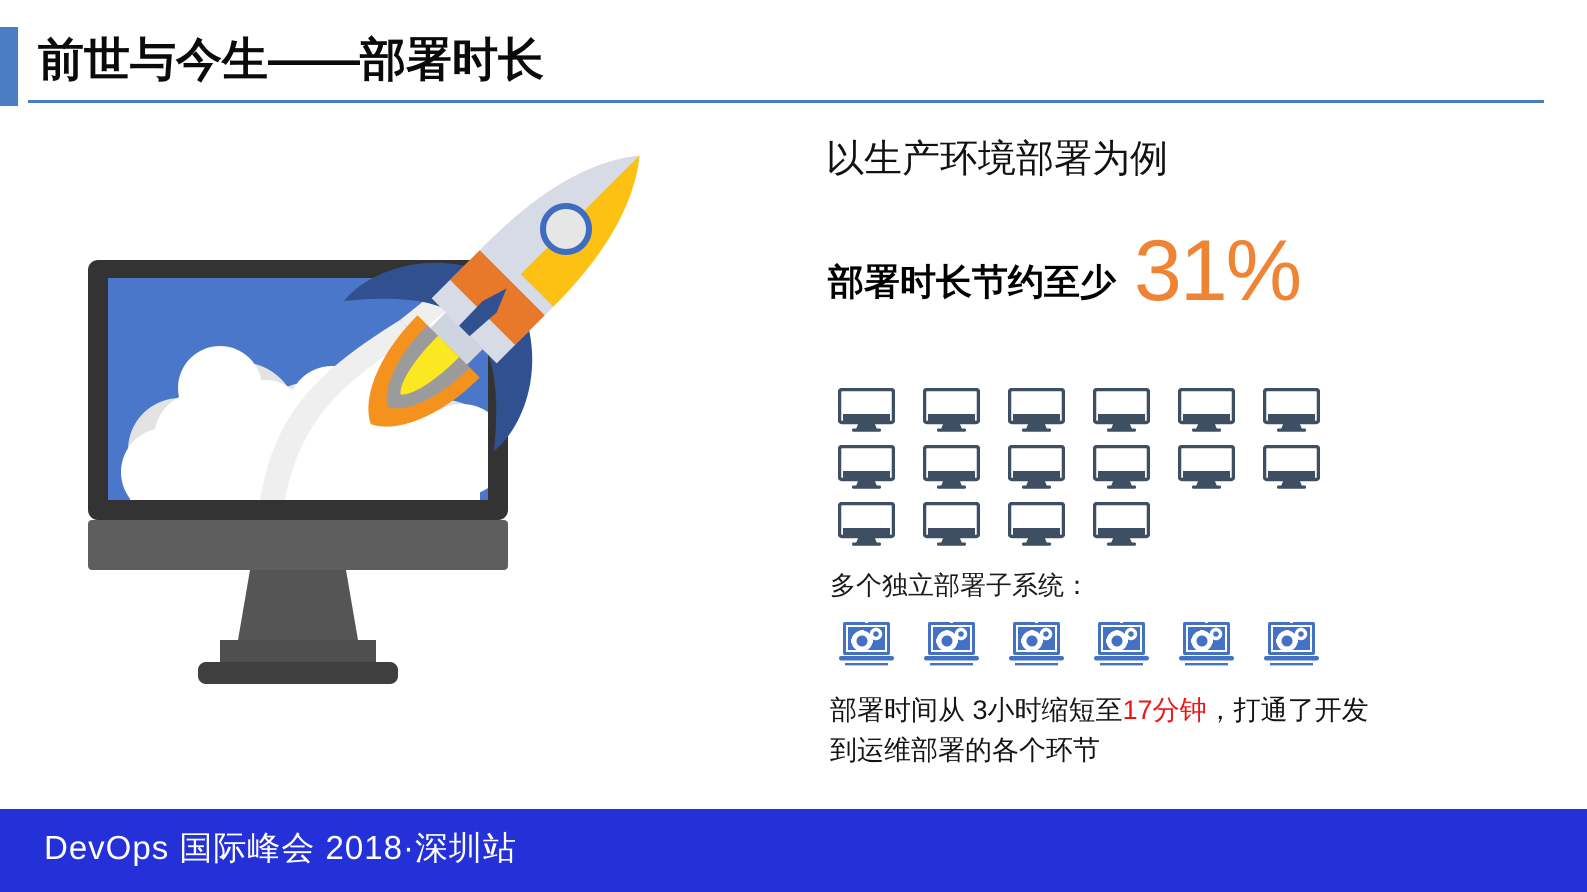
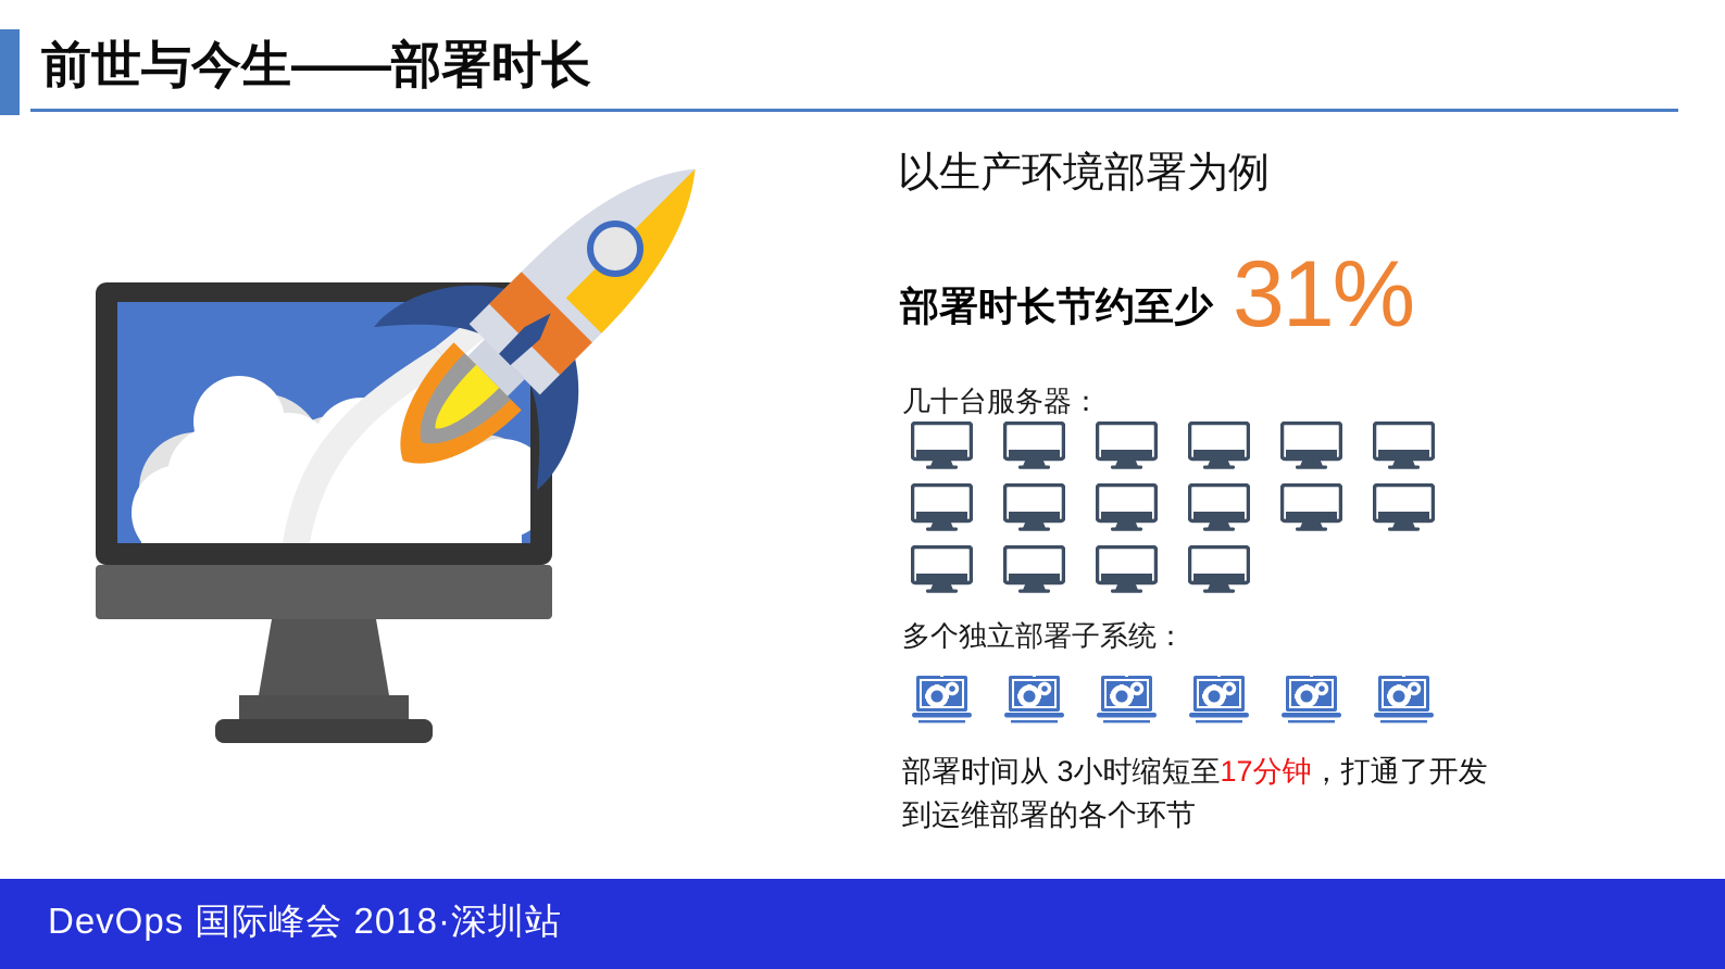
  前世与今生——部署时长
  以生产环境部署为例
  部署时长节约至少
  31%
+ 几十台服务器：
  多个独立部署子系统：
  部署时间从 3小时缩短至17分钟，打通了开发到运维部署的各个环节
  DevOps 国际峰会 2018·深圳站
